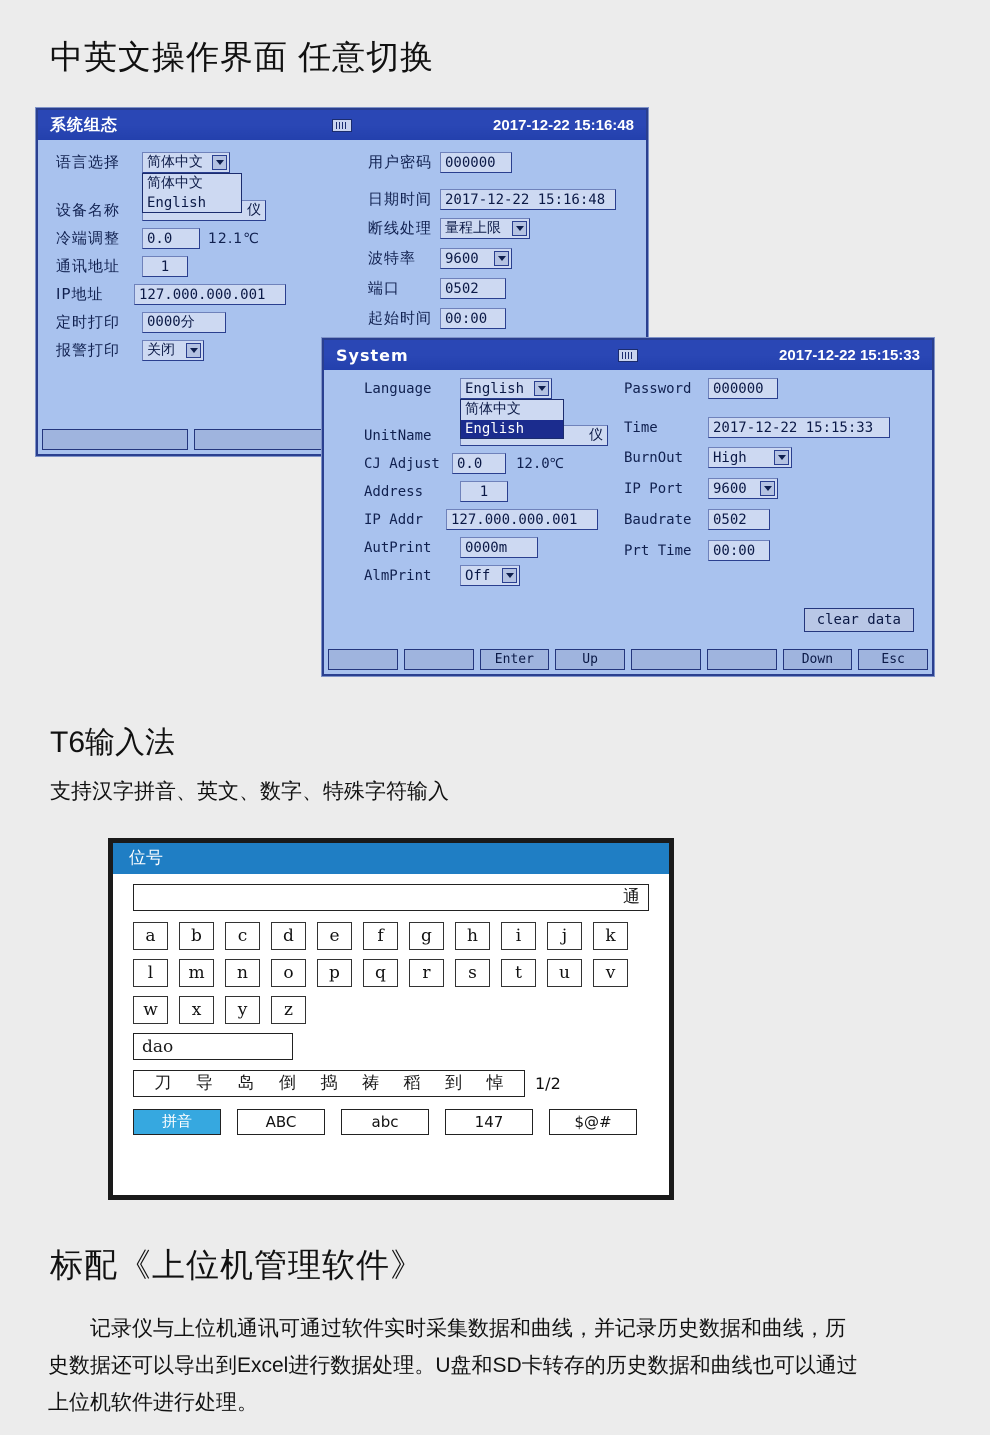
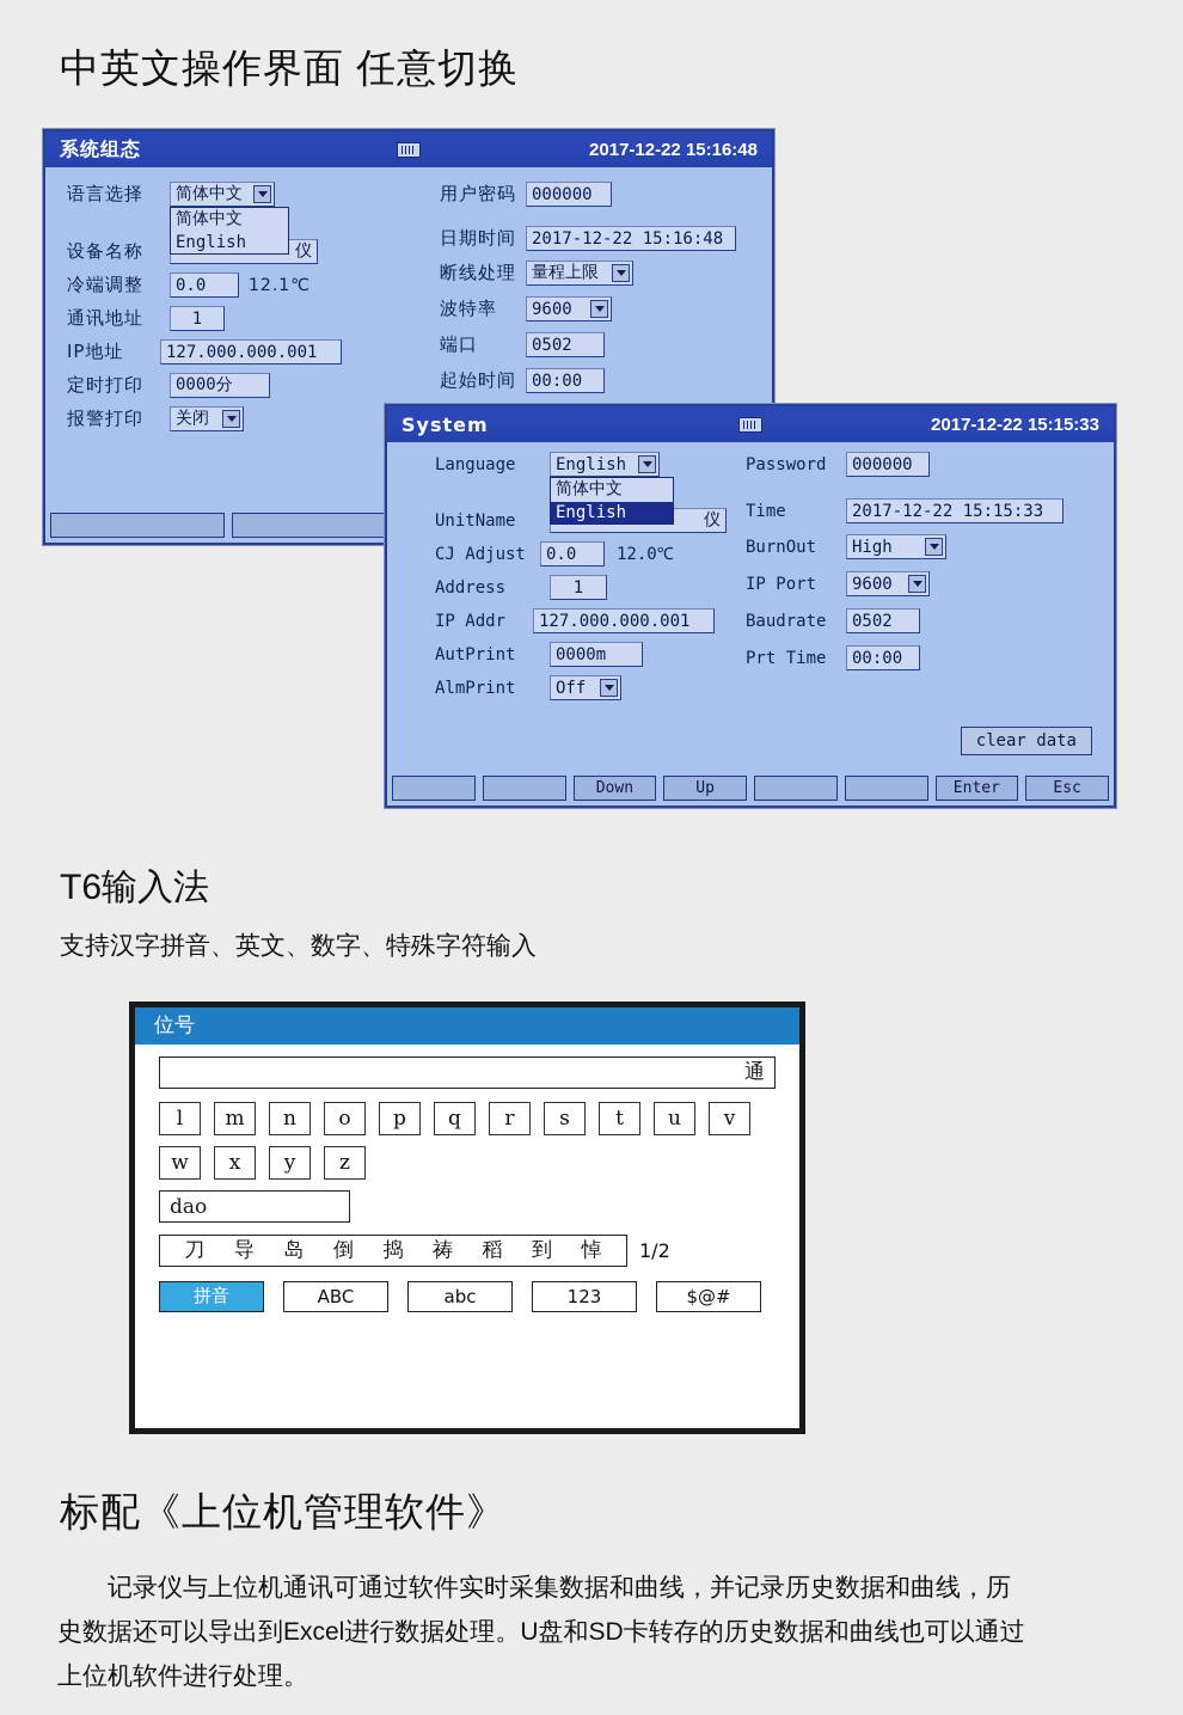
  中英文操作界面 任意切换
  系统组态
  2017-12-22 15:16:48
  语言选择
  简体中文
  简体中文
  English
  设备名称
  仪
  冷端调整
  0.0
  12.1℃
  通讯地址
  1
  IP地址
  127.000.000.001
  定时打印
  0000分
  报警打印
  关闭
  用户密码
  000000
  日期时间
  2017-12-22 15:16:48
  断线处理
  量程上限
  波特率
  9600
  端口
  0502
  起始时间
  00:00
  System
  2017-12-22 15:15:33
  Language
  English
  简体中文
  English
  UnitName
  仪
  CJ Adjust
  0.0
  12.0℃
  Address
  1
  IP Addr
  127.000.000.001
  AutPrint
  0000m
  AlmPrint
  Off
  Password
  000000
  Time
  2017-12-22 15:15:33
  BurnOut
  High
  IP Port
  9600
  Baudrate
  0502
  Prt Time
  00:00
  clear data
- Enter
+ Down
  Up
- Down
+ Enter
  Esc
  T6输入法
  支持汉字拼音、英文、数字、特殊字符输入
  位号
  通
- a
- b
- c
- d
- e
- f
- g
- h
- i
- j
- k
  l
  m
  n
  o
  p
  q
  r
  s
  t
  u
  v
  w
  x
  y
  z
  dao
  刀
  导
  岛
  倒
  捣
  祷
  稻
  到
  悼
  1/2
  拼音
  ABC
  abc
- 147
+ 123
  $@#
  标配《上位机管理软件》
  记录仪与上位机通讯可通过软件实时采集数据和曲线，并记录历史数据和曲线，历史数据还可以导出到Excel进行数据处理。U盘和SD卡转存的历史数据和曲线也可以通过上位机软件进行处理。
